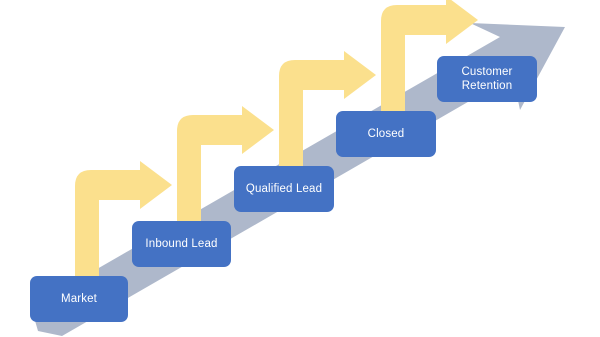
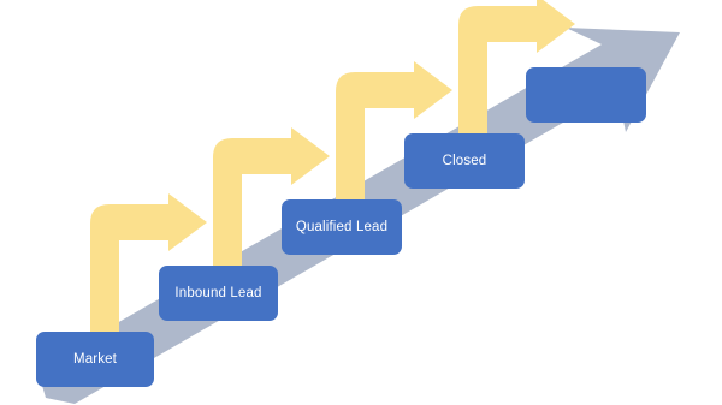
  Market
  Inbound Lead
  Qualified Lead
  Closed
- Customer
- Retention
